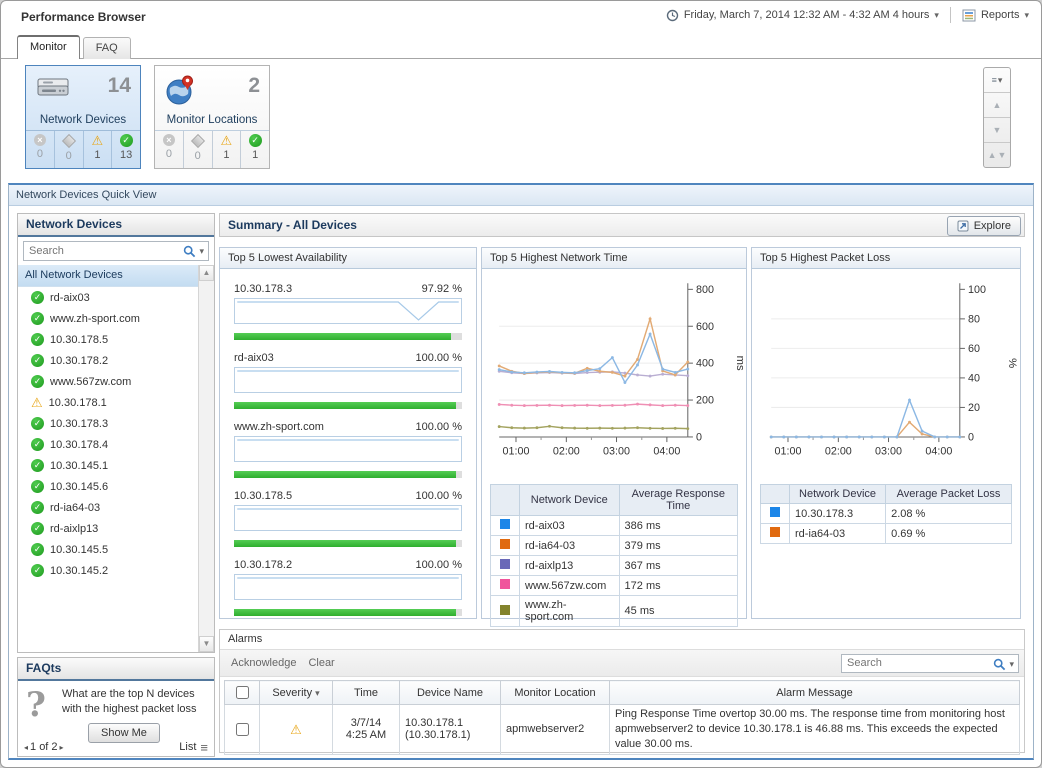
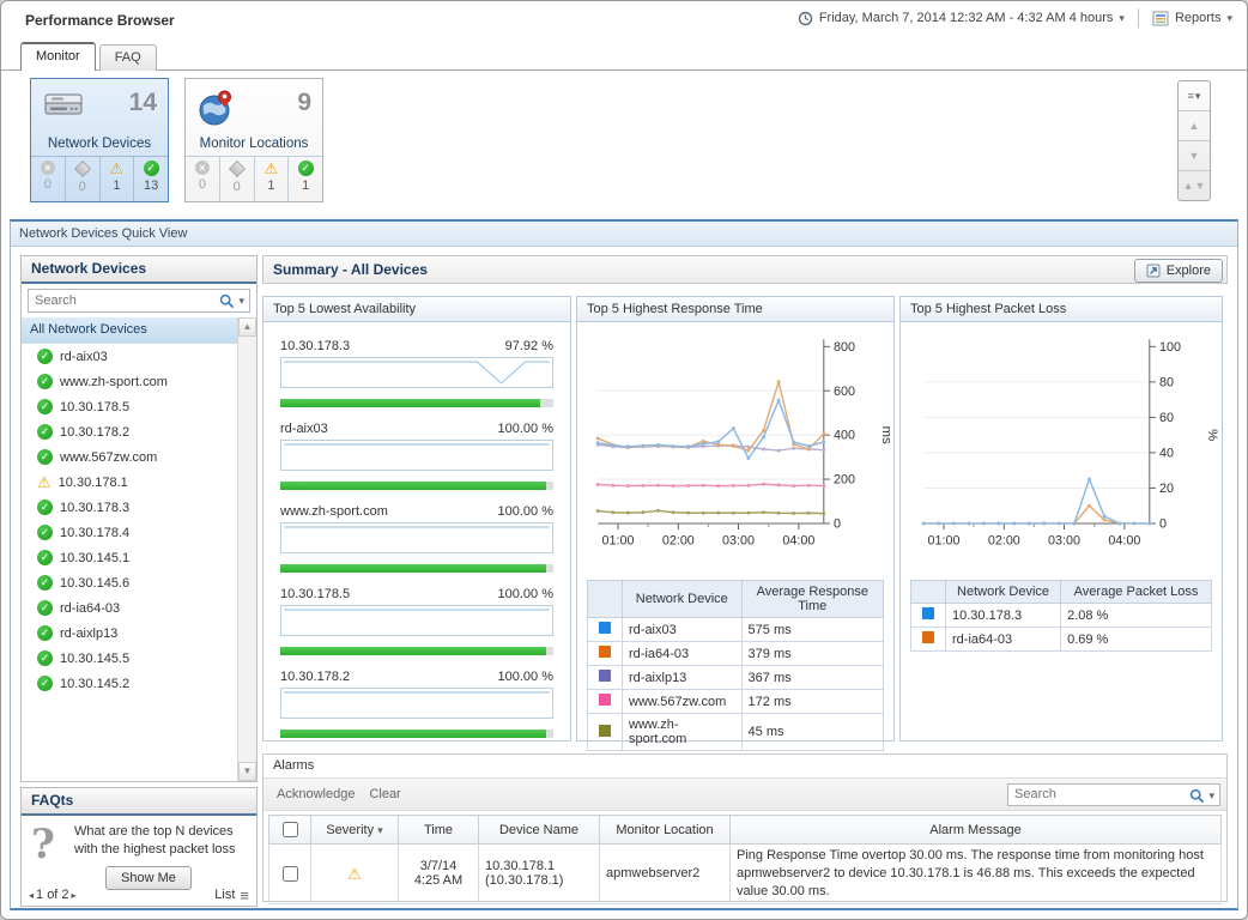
  Performance Browser
  Friday, March 7, 2014 12:32 AM - 4:32 AM 4 hours
  ▾
  Reports
  ▾
  Monitor
  FAQ
  14
  Network Devices
  0
  0
  1
  13
- 2
+ 9
  Monitor Locations
  0
  0
  1
  1
  ≡
  ▾
  ▲
  ▼
  ▲
  ▼
  Network Devices Quick View
  Network Devices
  Search
  ▾
  All Network Devices
  rd-aix03
  www.zh-sport.com
  10.30.178.5
  10.30.178.2
  www.567zw.com
  10.30.178.1
  10.30.178.3
  10.30.178.4
  10.30.145.1
  10.30.145.6
  rd-ia64-03
  rd-aixlp13
  10.30.145.5
  10.30.145.2
  ▲
  ▼
  FAQts
  ?
  What are the top N devices with the highest packet loss
  Show Me
  ◂
  1 of 2
  ▸
  List
  ≡
  Summary - All Devices
  Explore
  Top 5 Lowest Availability
  10.30.178.3
  97.92 %
  rd-aix03
  100.00 %
  www.zh-sport.com
  100.00 %
  10.30.178.5
  100.00 %
  10.30.178.2
  100.00 %
- Top 5 Highest Network Time
+ Top 5 Highest Response Time
  0
  200
  400
  600
  800
  01:00
  02:00
  03:00
  04:00
  	Network Device	Average Response Time
- 	rd-aix03	386 ms
+ 	rd-aix03	575 ms
  	rd-ia64-03	379 ms
  	rd-aixlp13	367 ms
  	www.567zw.com	172 ms
  	www.zh-sport.com	45 ms
  Top 5 Highest Packet Loss
  0
  20
  40
  60
  80
  100
  01:00
  02:00
  03:00
  04:00
  	Network Device	Average Packet Loss
  	10.30.178.3	2.08 %
  	rd-ia64-03	0.69 %
  Alarms
  Acknowledge
  Clear
  Search
  ▾
  	Severity ▾	Time	Device Name	Monitor Location	Alarm Message
  		3/7/14 4:25 AM	10.30.178.1 (10.30.178.1)	apmwebserver2	Ping Response Time overtop 30.00 ms. The response time from monitoring host apmwebserver2 to device 10.30.178.1 is 46.88 ms. This exceeds the expected value 30.00 ms.
